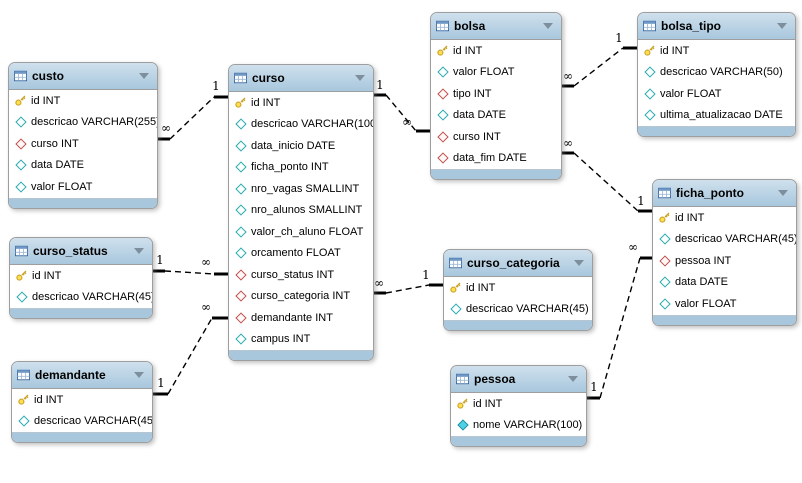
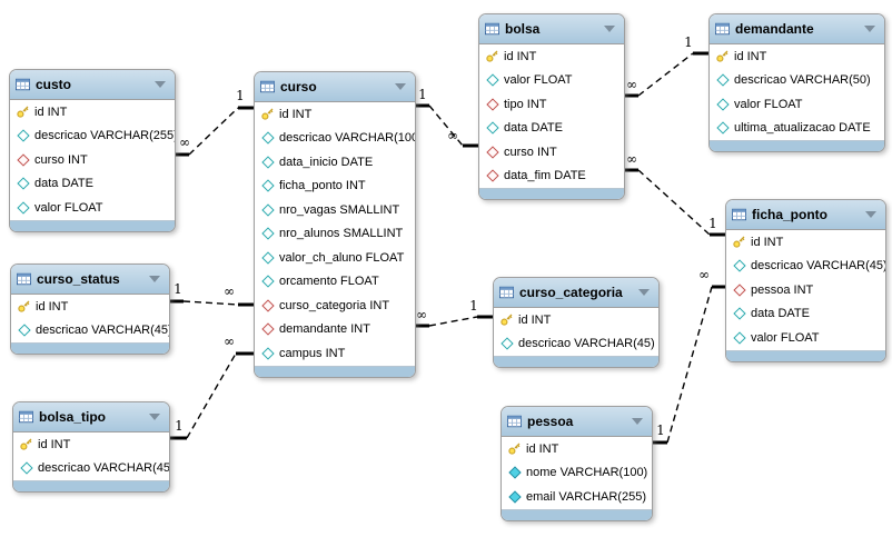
  ∞
  1
  1
  ∞
  1
  ∞
  1
  ∞
  ∞
  1
  ∞
  1
  ∞
  1
  1
  ∞
  custo
  id INT
  descricao VARCHAR(255
  curso INT
  data DATE
  valor FLOAT
  curso_status
  id INT
  descricao VARCHAR(45
- demandante
+ bolsa_tipo
  id INT
  descricao VARCHAR(45
  curso
  id INT
  descricao VARCHAR(10
  data_inicio DATE
  ficha_ponto INT
  nro_vagas SMALLINT
  nro_alunos SMALLINT
  valor_ch_aluno FLOAT
  orcamento FLOAT
- curso_status INT
  curso_categoria INT
  demandante INT
  campus INT
  bolsa
  id INT
  valor FLOAT
  tipo INT
  data DATE
  curso INT
  data_fim DATE
- bolsa_tipo
+ demandante
  id INT
  descricao VARCHAR(50)
  valor FLOAT
  ultima_atualizacao DATE
  ficha_ponto
  id INT
  descricao VARCHAR(45)
  pessoa INT
  data DATE
  valor FLOAT
  curso_categoria
  id INT
  descricao VARCHAR(45)
  pessoa
  id INT
  nome VARCHAR(100)
+ email VARCHAR(255)
